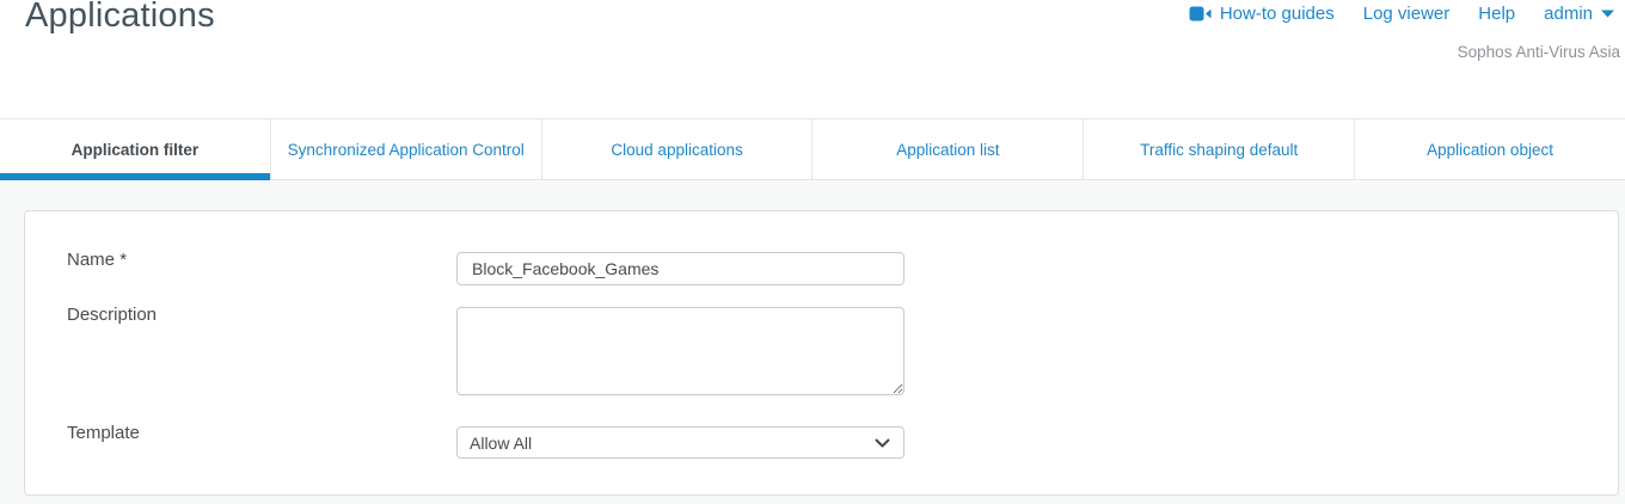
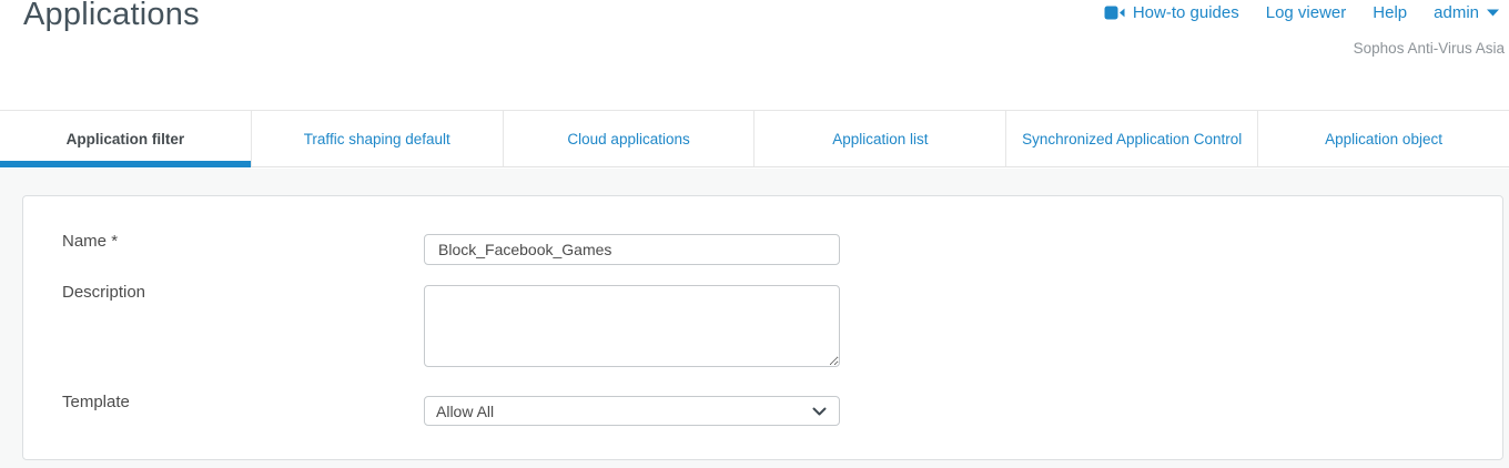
  Applications
  How-to guides
  Log viewer
  Help
  admin
  Sophos Anti-Virus Asia
  Application filter
- Synchronized Application Control
+ Traffic shaping default
  Cloud applications
  Application list
- Traffic shaping default
+ Synchronized Application Control
  Application object
  Name *
  Block_Facebook_Games
  Description
  Template
  Allow All
